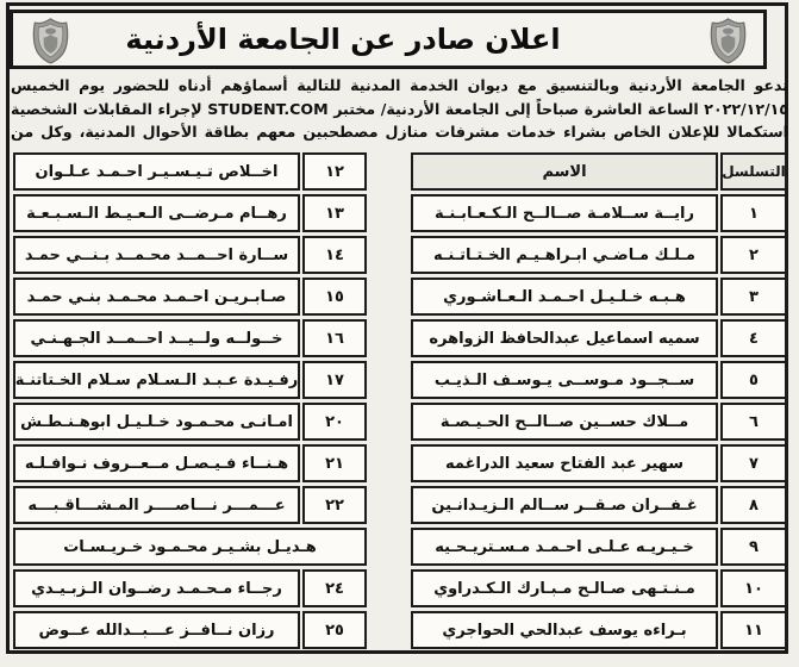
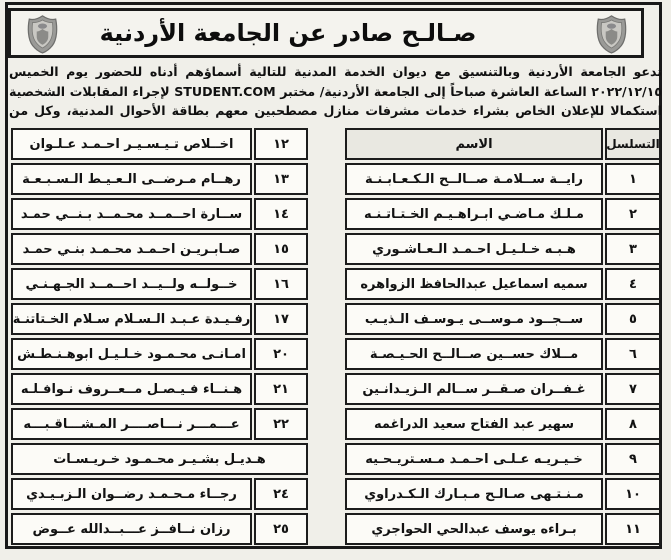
- اعلان صادر عن الجامعة الأردنية
+ صـالـح صادر عن الجامعة الأردنية
  تدعو الجامعة الأردنية وبالتنسيق مع ديوان الخدمة المدنية للتالية أسماؤهم أدناه للحضور يوم الخميس ٢٠٢٢/١٢/١٥ الساعة العاشرة صباحاً إلى الجامعة الأردنية/ مختبر STUDENT.COM لإجراء المقابلات الشخصية استكمالا للإعلان الخاص بشراء خدمات مشرفات منازل مصطحبين معهم بطاقة الأحوال المدنية، وكل من
  التسلسل
  الاسم
  ١
  رايــة ســلامـة صــالــح الـكـعـابـنـة
  ٢
  مـلـك مـاضـي ابـراهـيـم الخـتـاتـنـه
  ٣
  هـبـه خـلـيـل احـمـد الـعـاشـوري
  ٤
  سميه اسماعيل عبدالحافظ الزواهره
  ٥
  ســجــود مـوســى يـوسـف الـذيـب
  ٦
  مــلاك حســين صــالــح الحـيـصـة
  ٧
- سهير عبد الفتاح سعيد الدراغمه
+ غـفــران صـقــر ســالم الـزيـدانـين
  ٨
- غـفــران صـقــر ســالم الـزيـدانـين
+ سهير عبد الفتاح سعيد الدراغمه
  ٩
  خـيـريـه عـلـى احـمـد مـسـتريـحـيه
  ١٠
  مـنـتـهى صـالـح مـبـارك الـكـدراوي
  ١١
  بـراءه يوسف عبدالحي الحواجري
  ١٢
  اخــلاص تـيـسـيـر احـمـد عـلـوان
  ١٣
  رهــام مـرضــى الـعـيـط الـسـبـعـة
  ١٤
  ســارة احــمــد محـمــد بـنــي حمـد
  ١٥
  صـابـريـن احـمـد محـمـد بنـي حمـد
  ١٦
  خــولــه ولــيــد احــمــد الجـهـنـي
  ١٧
  رفـيـدة عـبـد الـسـلام سـلام الخـتاتنـة
  ٢٠
  امـانـى محـمـود خـلـيـل ابوهـنـطـش
  ٢١
  هـنــاء فـيـصـل مــعــروف نـوافـلـه
  ٢٢
  عـــمـــر نـــاصــــر المـشـــاقـبـــه
  هـديـل بشـيـر محـمـود خـريـسـات
  ٢٤
  رجــاء مـحـمـد رضــوان الـزبـيـدي
  ٢٥
  رزان نــافــز عـــبــدالله عــوض
